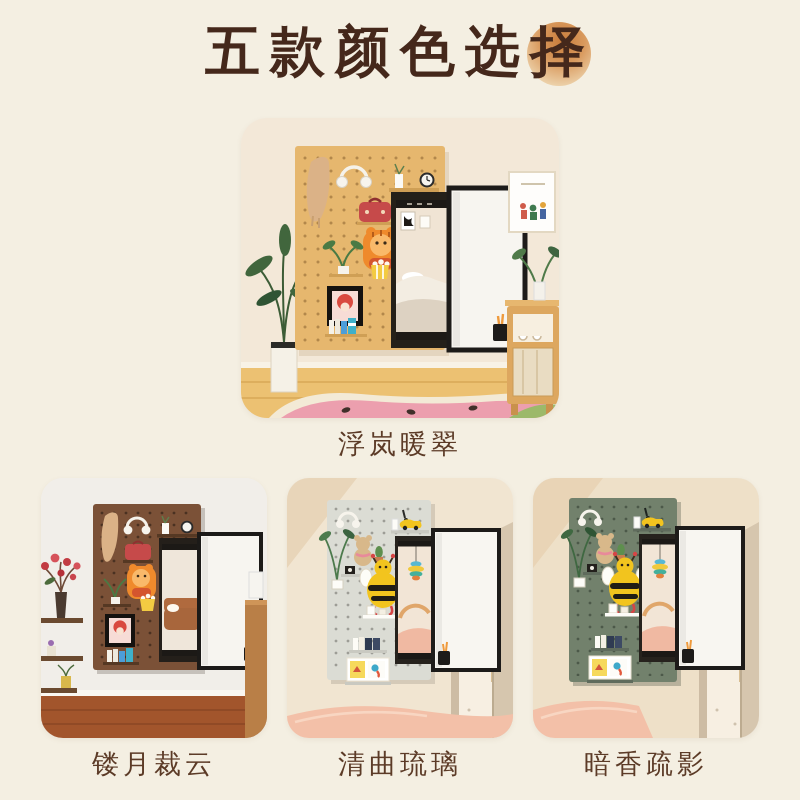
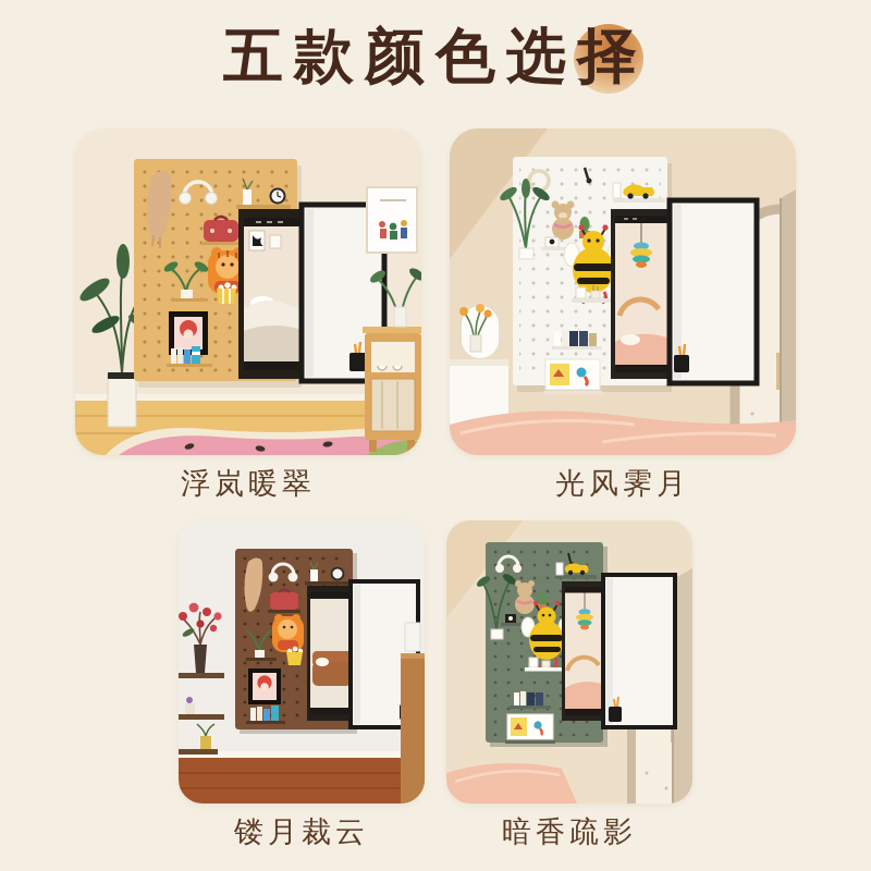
  五款颜色选择
  浮岚暖翠
+ 光风霁月
  镂月裁云
- 清曲琉璃
  暗香疏影
